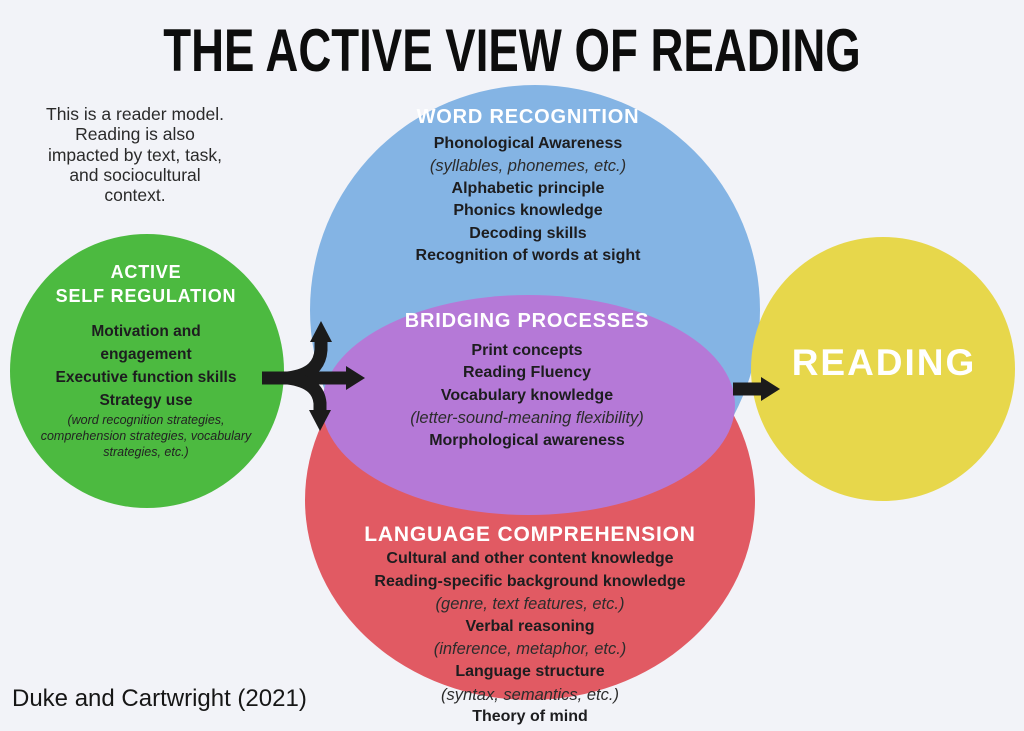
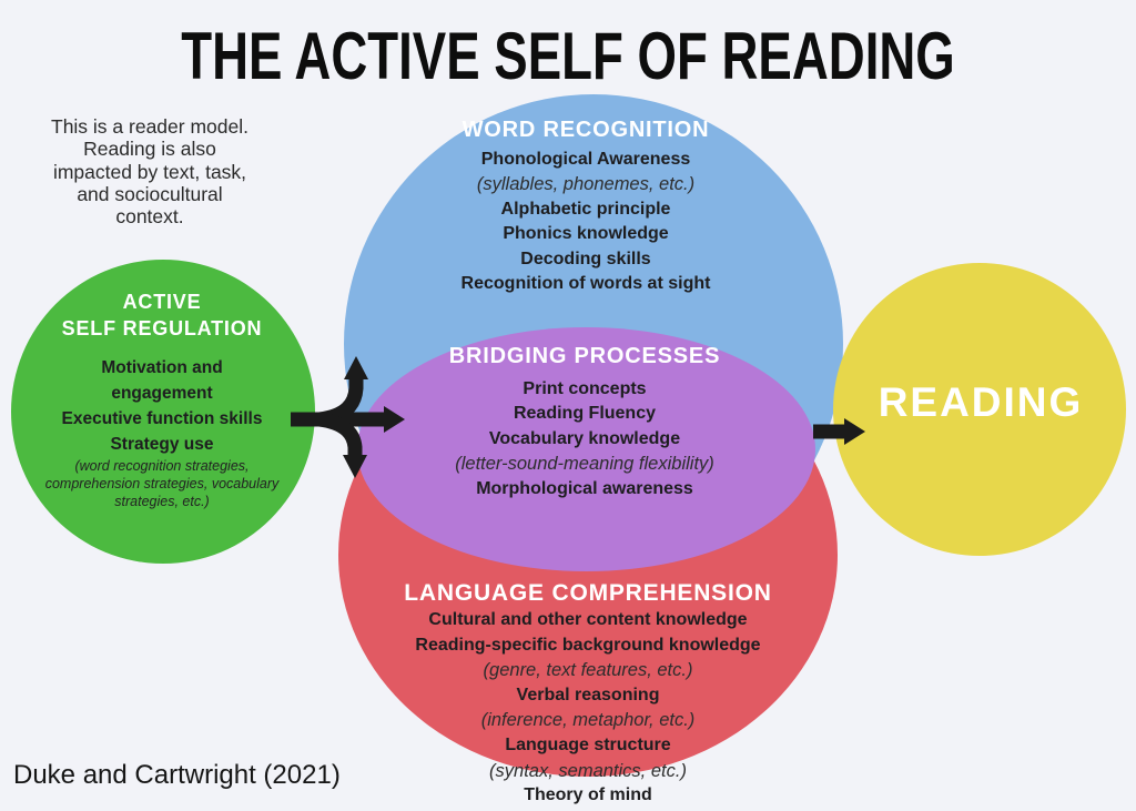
- THE ACTIVE VIEW OF READING
+ THE ACTIVE SELF OF READING
  This is a reader model.
  Reading is also
  impacted by text, task,
  and sociocultural
  context.
  WORD RECOGNITION
  Phonological Awareness
  (syllables, phonemes, etc.)
  Alphabetic principle
  Phonics knowledge
  Decoding skills
  Recognition of words at sight
  BRIDGING PROCESSES
  Print concepts
  Reading Fluency
  Vocabulary knowledge
  (letter-sound-meaning flexibility)
  Morphological awareness
  LANGUAGE COMPREHENSION
  Cultural and other content knowledge
  Reading-specific background knowledge
  (genre, text features, etc.)
  Verbal reasoning
  (inference, metaphor, etc.)
  Language structure
  (syntax, semantics, etc.)
  Theory of mind
  ACTIVE
  SELF REGULATION
  Motivation and
  engagement
  Executive function skills
  Strategy use
  (word recognition strategies,
  comprehension strategies, vocabulary
  strategies, etc.)
  READING
  Duke and Cartwright (2021)
